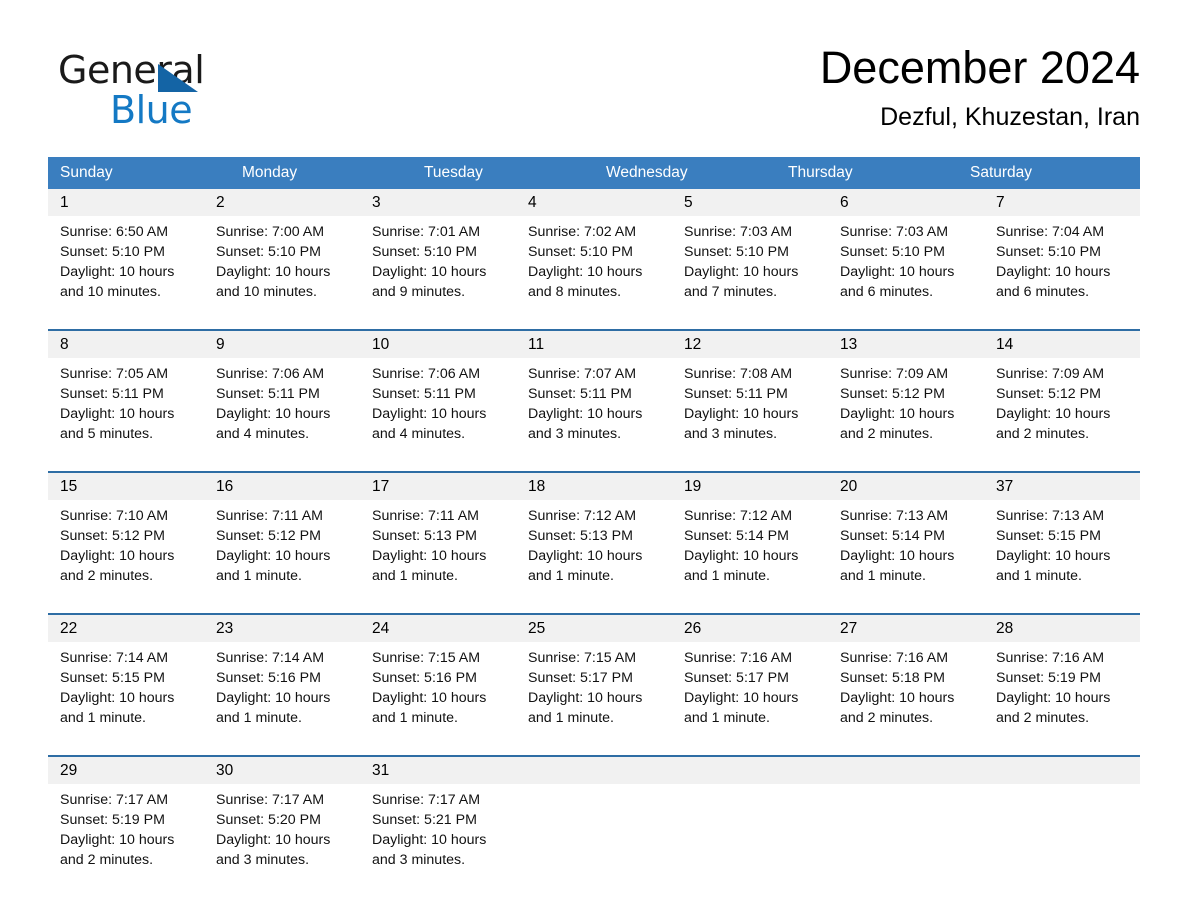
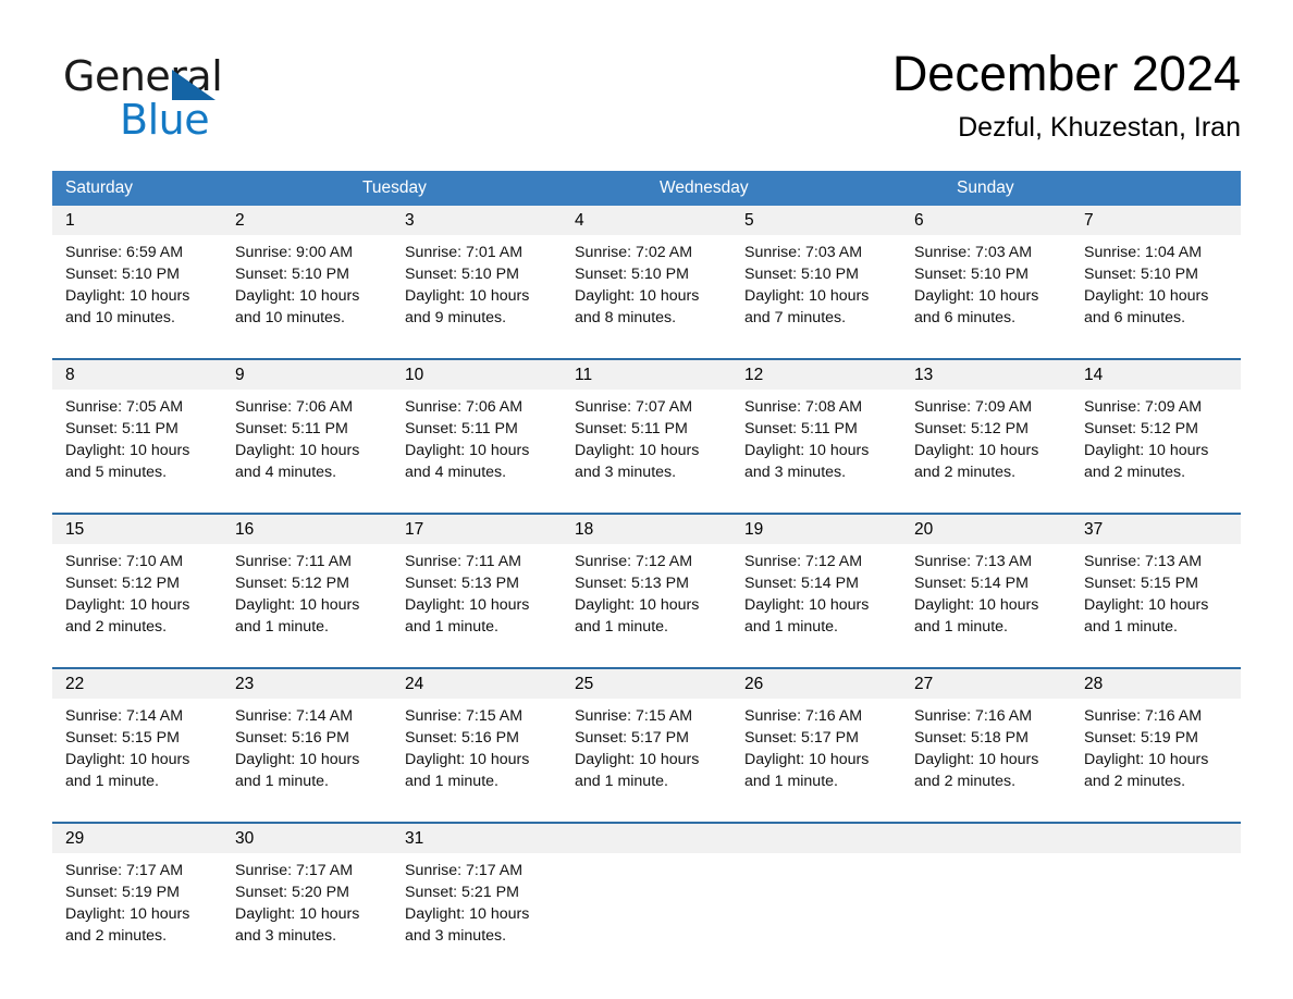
  General
  Blue
  December 2024
  Dezful, Khuzestan, Iran
- Sunday
+ Saturday
- Monday
  Tuesday
  Wednesday
- Thursday
- Saturday
+ Sunday
  1
  2
  3
  4
  5
  6
  7
- Sunrise: 6:50 AM
+ Sunrise: 6:59 AM
  Sunset: 5:10 PM
  Daylight: 10 hours
  and 10 minutes.
- Sunrise: 7:00 AM
+ Sunrise: 9:00 AM
  Sunset: 5:10 PM
  Daylight: 10 hours
  and 10 minutes.
  Sunrise: 7:01 AM
  Sunset: 5:10 PM
  Daylight: 10 hours
  and 9 minutes.
  Sunrise: 7:02 AM
  Sunset: 5:10 PM
  Daylight: 10 hours
  and 8 minutes.
  Sunrise: 7:03 AM
  Sunset: 5:10 PM
  Daylight: 10 hours
  and 7 minutes.
  Sunrise: 7:03 AM
  Sunset: 5:10 PM
  Daylight: 10 hours
  and 6 minutes.
- Sunrise: 7:04 AM
+ Sunrise: 1:04 AM
  Sunset: 5:10 PM
  Daylight: 10 hours
  and 6 minutes.
  8
  9
  10
  11
  12
  13
  14
  Sunrise: 7:05 AM
  Sunset: 5:11 PM
  Daylight: 10 hours
  and 5 minutes.
  Sunrise: 7:06 AM
  Sunset: 5:11 PM
  Daylight: 10 hours
  and 4 minutes.
  Sunrise: 7:06 AM
  Sunset: 5:11 PM
  Daylight: 10 hours
  and 4 minutes.
  Sunrise: 7:07 AM
  Sunset: 5:11 PM
  Daylight: 10 hours
  and 3 minutes.
  Sunrise: 7:08 AM
  Sunset: 5:11 PM
  Daylight: 10 hours
  and 3 minutes.
  Sunrise: 7:09 AM
  Sunset: 5:12 PM
  Daylight: 10 hours
  and 2 minutes.
  Sunrise: 7:09 AM
  Sunset: 5:12 PM
  Daylight: 10 hours
  and 2 minutes.
  15
  16
  17
  18
  19
  20
  37
  Sunrise: 7:10 AM
  Sunset: 5:12 PM
  Daylight: 10 hours
  and 2 minutes.
  Sunrise: 7:11 AM
  Sunset: 5:12 PM
  Daylight: 10 hours
  and 1 minute.
  Sunrise: 7:11 AM
  Sunset: 5:13 PM
  Daylight: 10 hours
  and 1 minute.
  Sunrise: 7:12 AM
  Sunset: 5:13 PM
  Daylight: 10 hours
  and 1 minute.
  Sunrise: 7:12 AM
  Sunset: 5:14 PM
  Daylight: 10 hours
  and 1 minute.
  Sunrise: 7:13 AM
  Sunset: 5:14 PM
  Daylight: 10 hours
  and 1 minute.
  Sunrise: 7:13 AM
  Sunset: 5:15 PM
  Daylight: 10 hours
  and 1 minute.
  22
  23
  24
  25
  26
  27
  28
  Sunrise: 7:14 AM
  Sunset: 5:15 PM
  Daylight: 10 hours
  and 1 minute.
  Sunrise: 7:14 AM
  Sunset: 5:16 PM
  Daylight: 10 hours
  and 1 minute.
  Sunrise: 7:15 AM
  Sunset: 5:16 PM
  Daylight: 10 hours
  and 1 minute.
  Sunrise: 7:15 AM
  Sunset: 5:17 PM
  Daylight: 10 hours
  and 1 minute.
  Sunrise: 7:16 AM
  Sunset: 5:17 PM
  Daylight: 10 hours
  and 1 minute.
  Sunrise: 7:16 AM
  Sunset: 5:18 PM
  Daylight: 10 hours
  and 2 minutes.
  Sunrise: 7:16 AM
  Sunset: 5:19 PM
  Daylight: 10 hours
  and 2 minutes.
  29
  30
  31
  Sunrise: 7:17 AM
  Sunset: 5:19 PM
  Daylight: 10 hours
  and 2 minutes.
  Sunrise: 7:17 AM
  Sunset: 5:20 PM
  Daylight: 10 hours
  and 3 minutes.
  Sunrise: 7:17 AM
  Sunset: 5:21 PM
  Daylight: 10 hours
  and 3 minutes.
